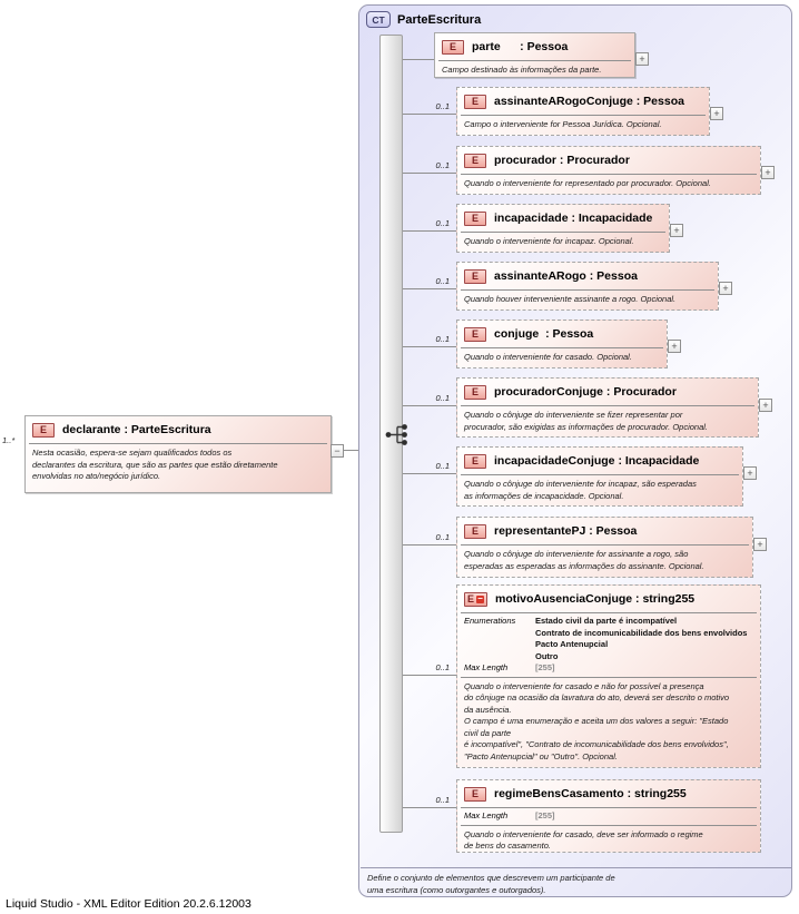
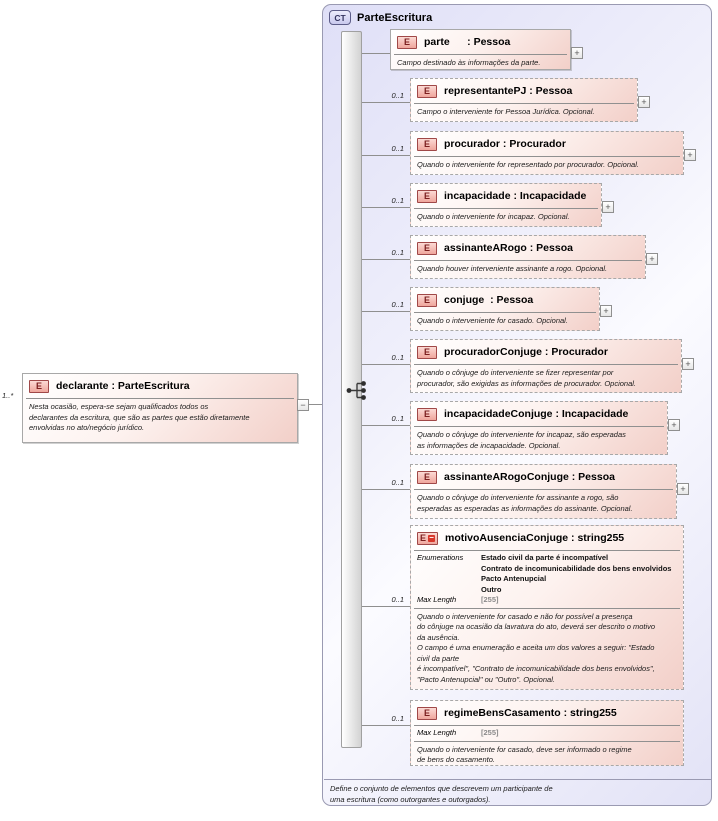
  1..*
  E
  declarante : ParteEscritura
  Nesta ocasião, espera-se sejam qualificados todos os
  declarantes da escritura, que são as partes que estão diretamente
  envolvidas no ato/negócio jurídico.
  −
  CT
  ParteEscritura
  Define o conjunto de elementos que descrevem um participante de
  uma escritura (como outorgantes e outorgados).
  E
  parte : Pessoa
  Campo destinado às informações da parte.
  +
  0..1
  E
- assinanteARogoConjuge : Pessoa
+ representantePJ : Pessoa
  Campo o interveniente for Pessoa Jurídica. Opcional.
  +
  0..1
  E
  procurador : Procurador
  Quando o interveniente for representado por procurador. Opcional.
  +
  0..1
  E
  incapacidade : Incapacidade
  Quando o interveniente for incapaz. Opcional.
  +
  0..1
  E
  assinanteARogo : Pessoa
  Quando houver interveniente assinante a rogo. Opcional.
  +
  0..1
  E
  conjuge : Pessoa
  Quando o interveniente for casado. Opcional.
  +
  0..1
  E
  procuradorConjuge : Procurador
  Quando o cônjuge do interveniente se fizer representar por
  procurador, são exigidas as informações de procurador. Opcional.
  +
  0..1
  E
  incapacidadeConjuge : Incapacidade
  Quando o cônjuge do interveniente for incapaz, são esperadas
  as informações de incapacidade. Opcional.
  +
  0..1
  E
- representantePJ : Pessoa
+ assinanteARogoConjuge : Pessoa
  Quando o cônjuge do interveniente for assinante a rogo, são
  esperadas as esperadas as informações do assinante. Opcional.
  +
  0..1
  E
  −
  motivoAusenciaConjuge : string255
  Enumerations
  Estado civil da parte é incompatível
  Contrato de incomunicabilidade dos bens envolvidos
  Pacto Antenupcial
  Outro
  Max Length
  [255]
  Quando o interveniente for casado e não for possível a presença
  do cônjuge na ocasião da lavratura do ato, deverá ser descrito o motivo
  da ausência.
  O campo é uma enumeração e aceita um dos valores a seguir: "Estado
  civil da parte
  é incompatível", "Contrato de incomunicabilidade dos bens envolvidos",
  "Pacto Antenupcial" ou "Outro". Opcional.
  0..1
  E
  regimeBensCasamento : string255
  Max Length
  [255]
  Quando o interveniente for casado, deve ser informado o regime
  de bens do casamento.
- Liquid Studio - XML Editor Edition 20.2.6.12003
